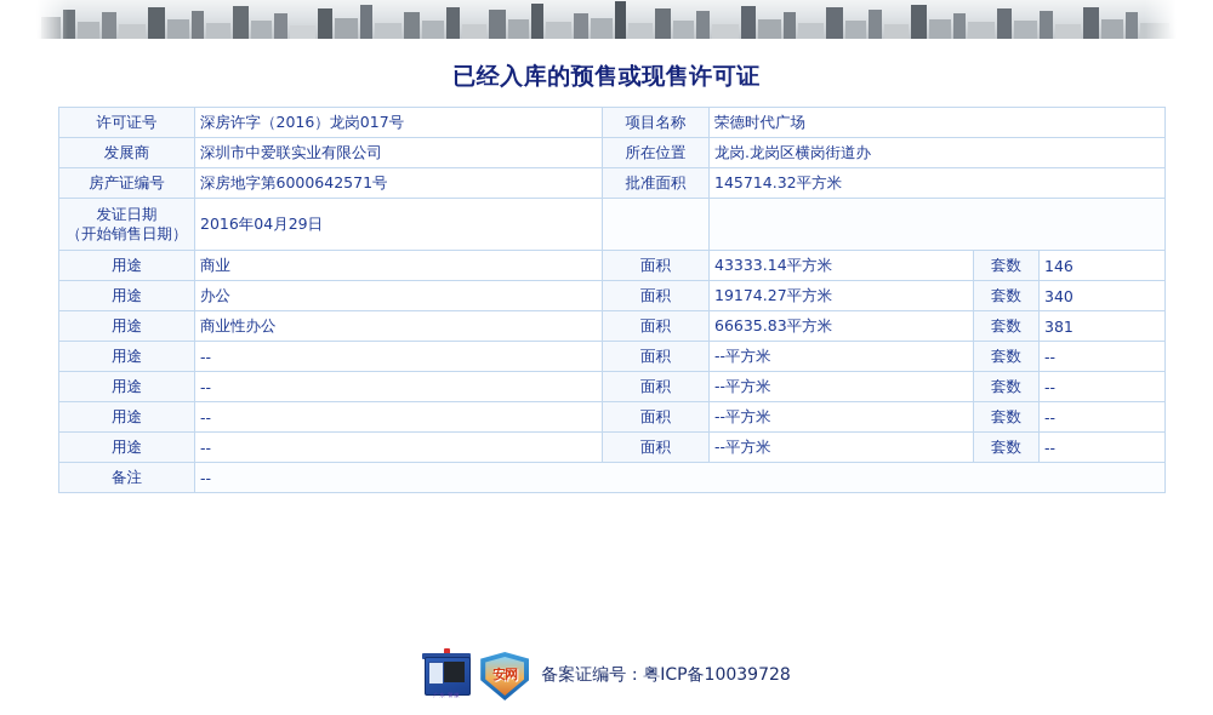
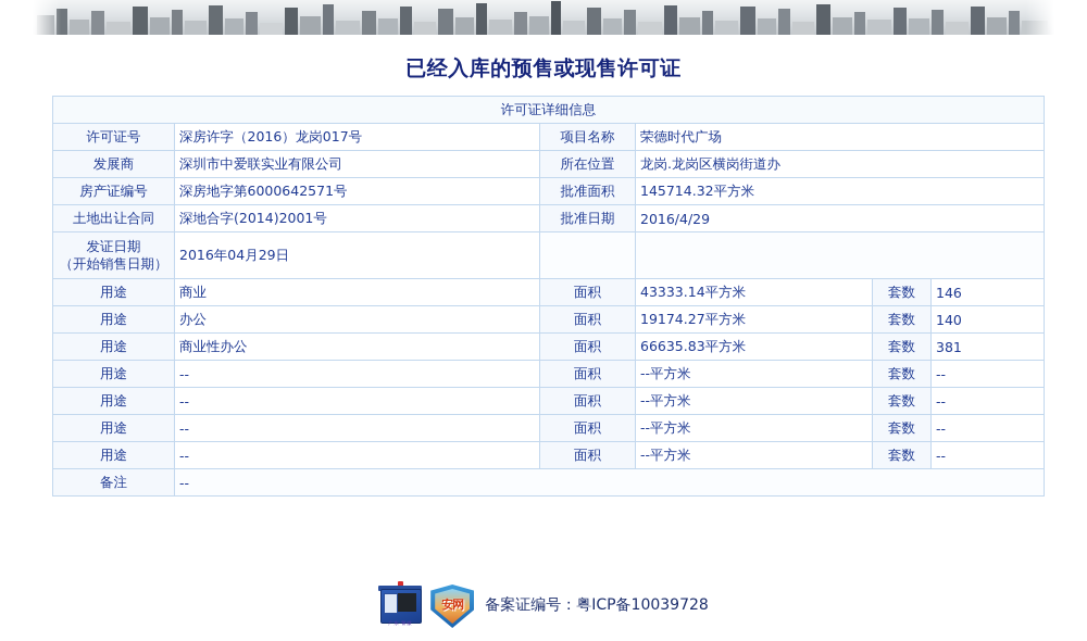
  已经入库的预售或现售许可证
+ 许可证详细信息
  许可证号	深房许字（2016）龙岗017号	项目名称	荣德时代广场
  发展商	深圳市中爱联实业有限公司	所在位置	龙岗.龙岗区横岗街道办
  房产证编号	深房地字第6000642571号	批准面积	145714.32平方米
+ 土地出让合同	深地合字(2014)2001号	批准日期	2016/4/29
  发证日期 （开始销售日期）	2016年04月29日
  用途	商业	面积	43333.14平方米	套数	146
- 用途	办公	面积	19174.27平方米	套数	340
+ 用途	办公	面积	19174.27平方米	套数	140
  用途	商业性办公	面积	66635.83平方米	套数	381
  用途	--	面积	--平方米	套数	--
  用途	--	面积	--平方米	套数	--
  用途	--	面积	--平方米	套数	--
  用途	--	面积	--平方米	套数	--
  备注	--
  安网
  备案证编号：粤ICP备10039728
